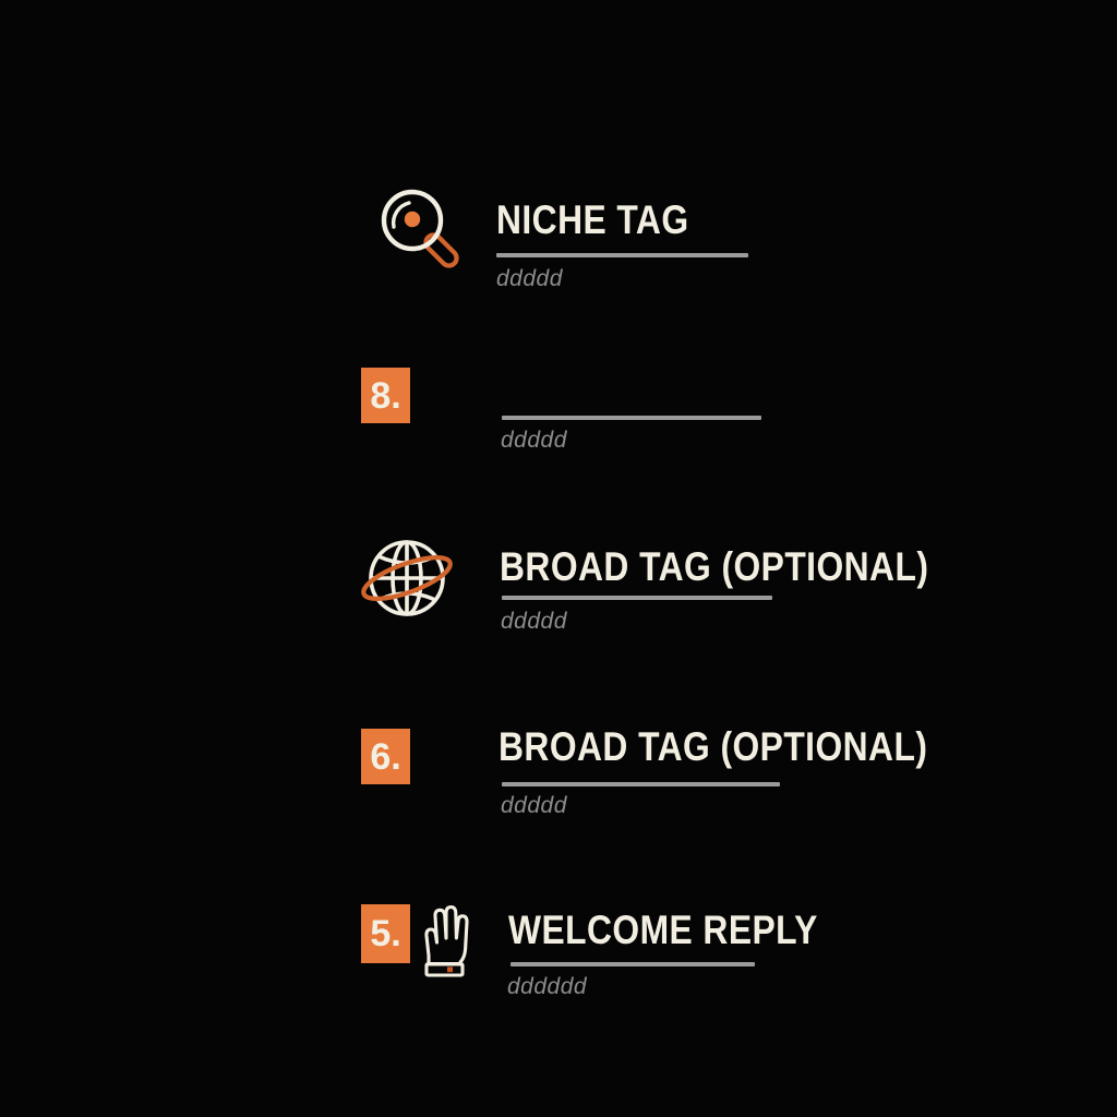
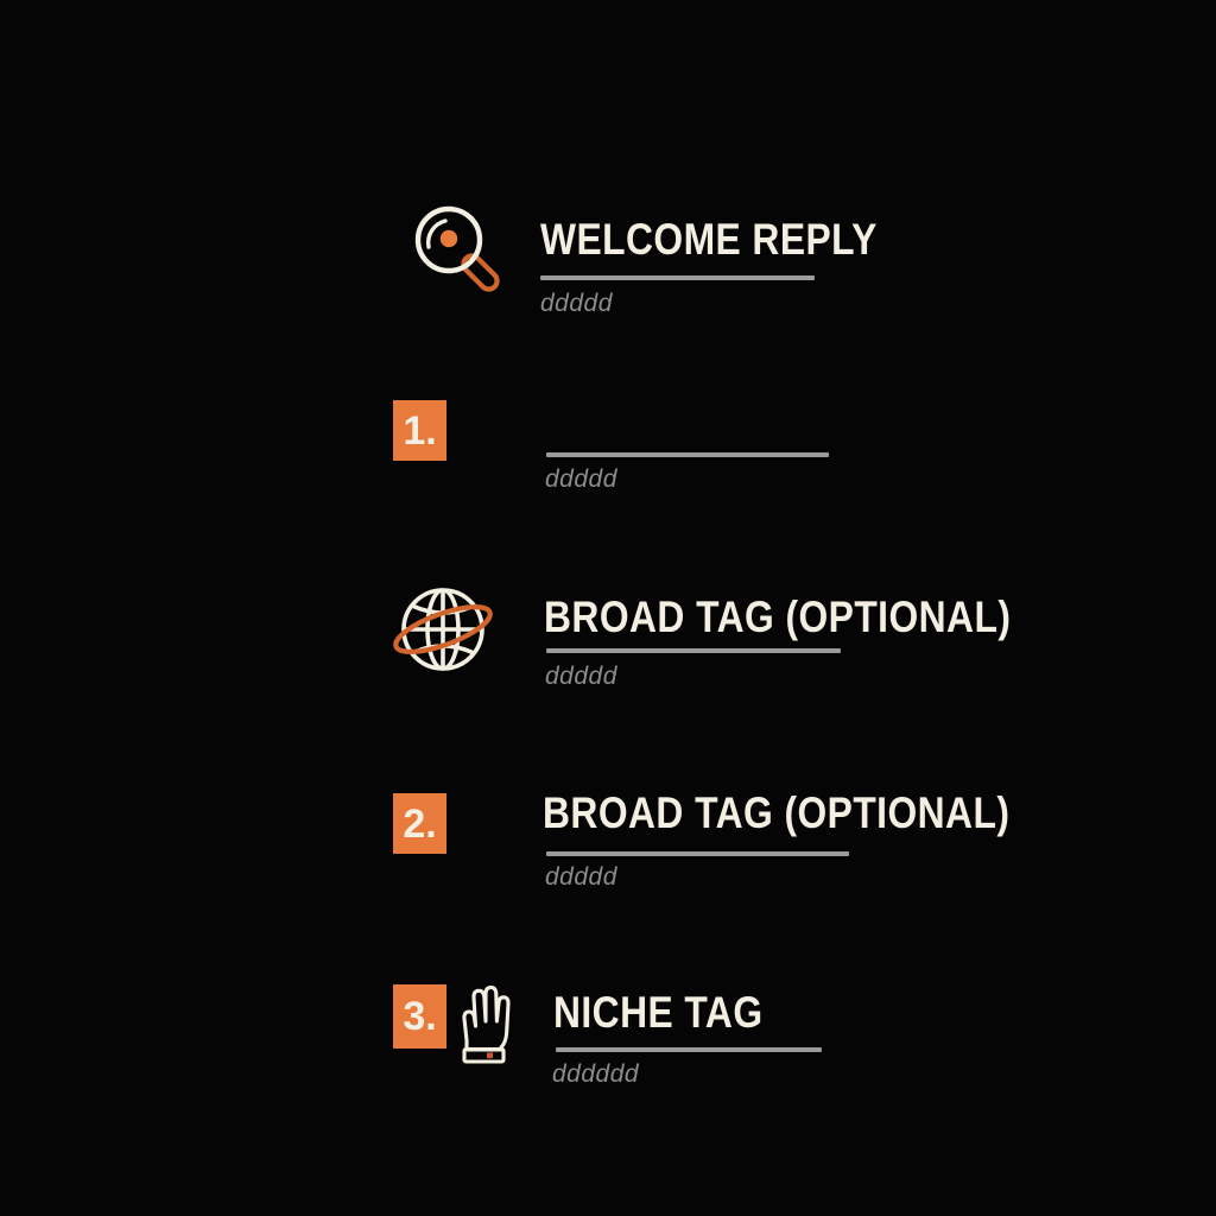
- NICHE TAG
+ WELCOME REPLY
  ddddd
- 8.
+ 1.
  ddddd
  BROAD TAG (OPTIONAL)
  ddddd
- 6.
+ 2.
  BROAD TAG (OPTIONAL)
  ddddd
- 5.
+ 3.
- WELCOME REPLY
+ NICHE TAG
  dddddd
